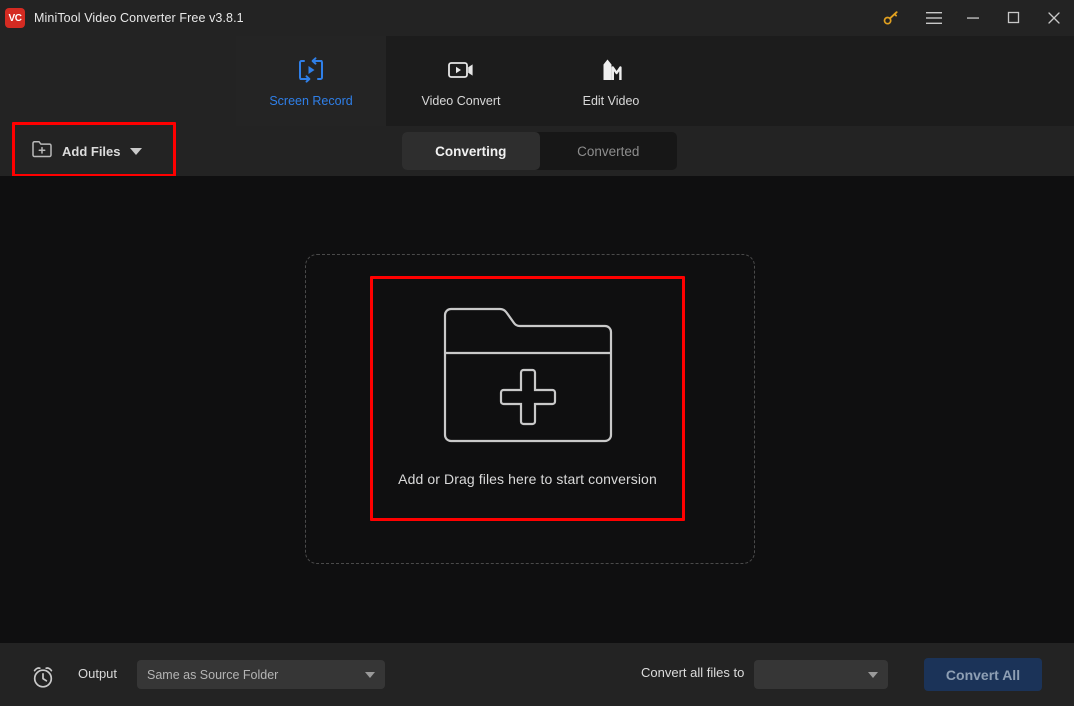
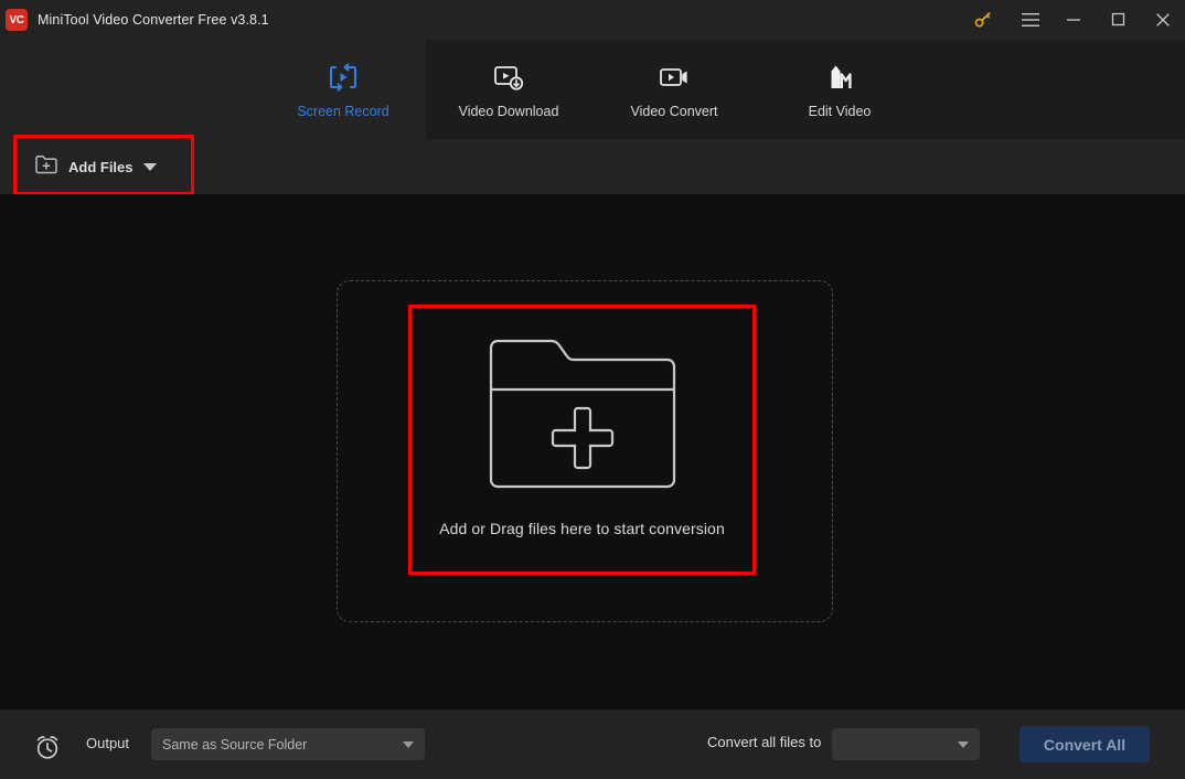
  VC
  MiniTool Video Converter Free v3.8.1
  Screen Record
+ Video Download
  Video Convert
  Edit Video
  Add Files
- Converting
- Converted
  Add or Drag files here to start conversion
  Output
  Same as Source Folder
  Convert all files to
  Convert All
